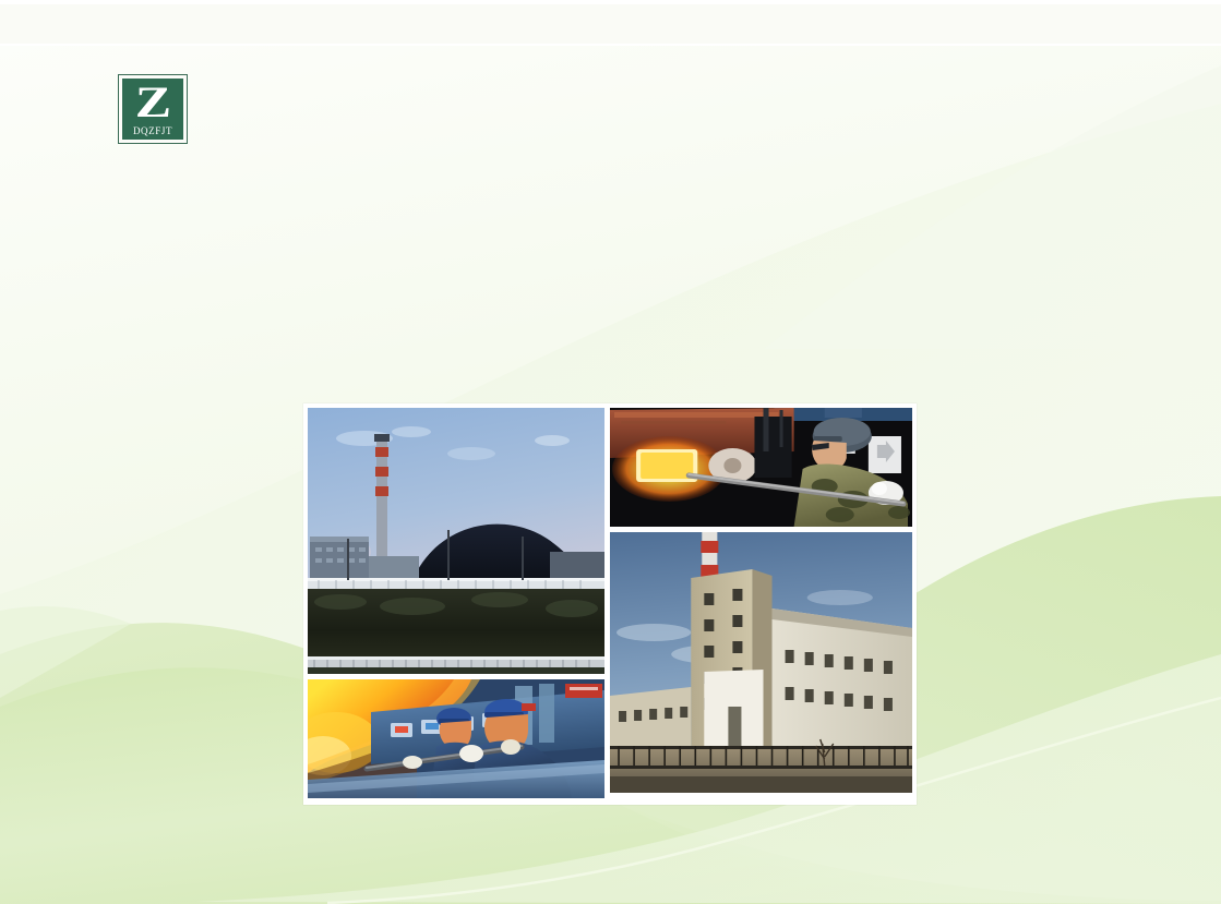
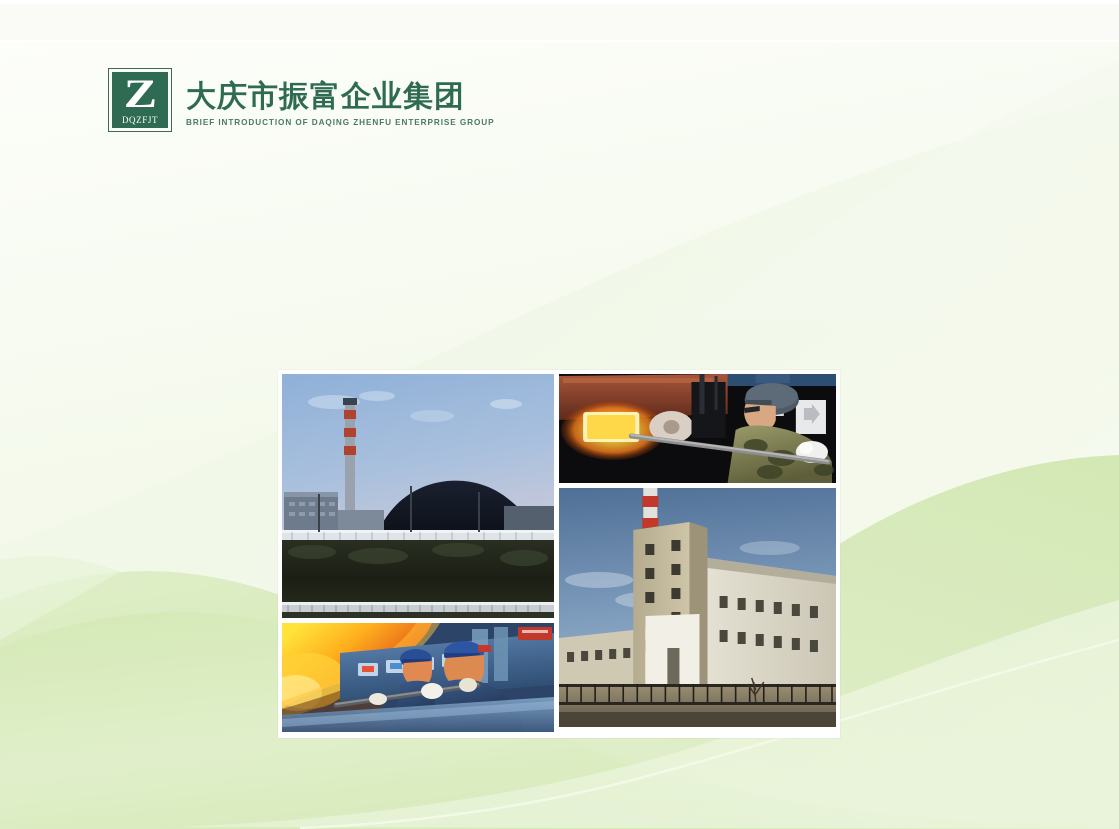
  Z
  DQZFJT
+ 大庆市振富企业集团
+ BRIEF INTRODUCTION OF DAQING ZHENFU ENTERPRISE GROUP
